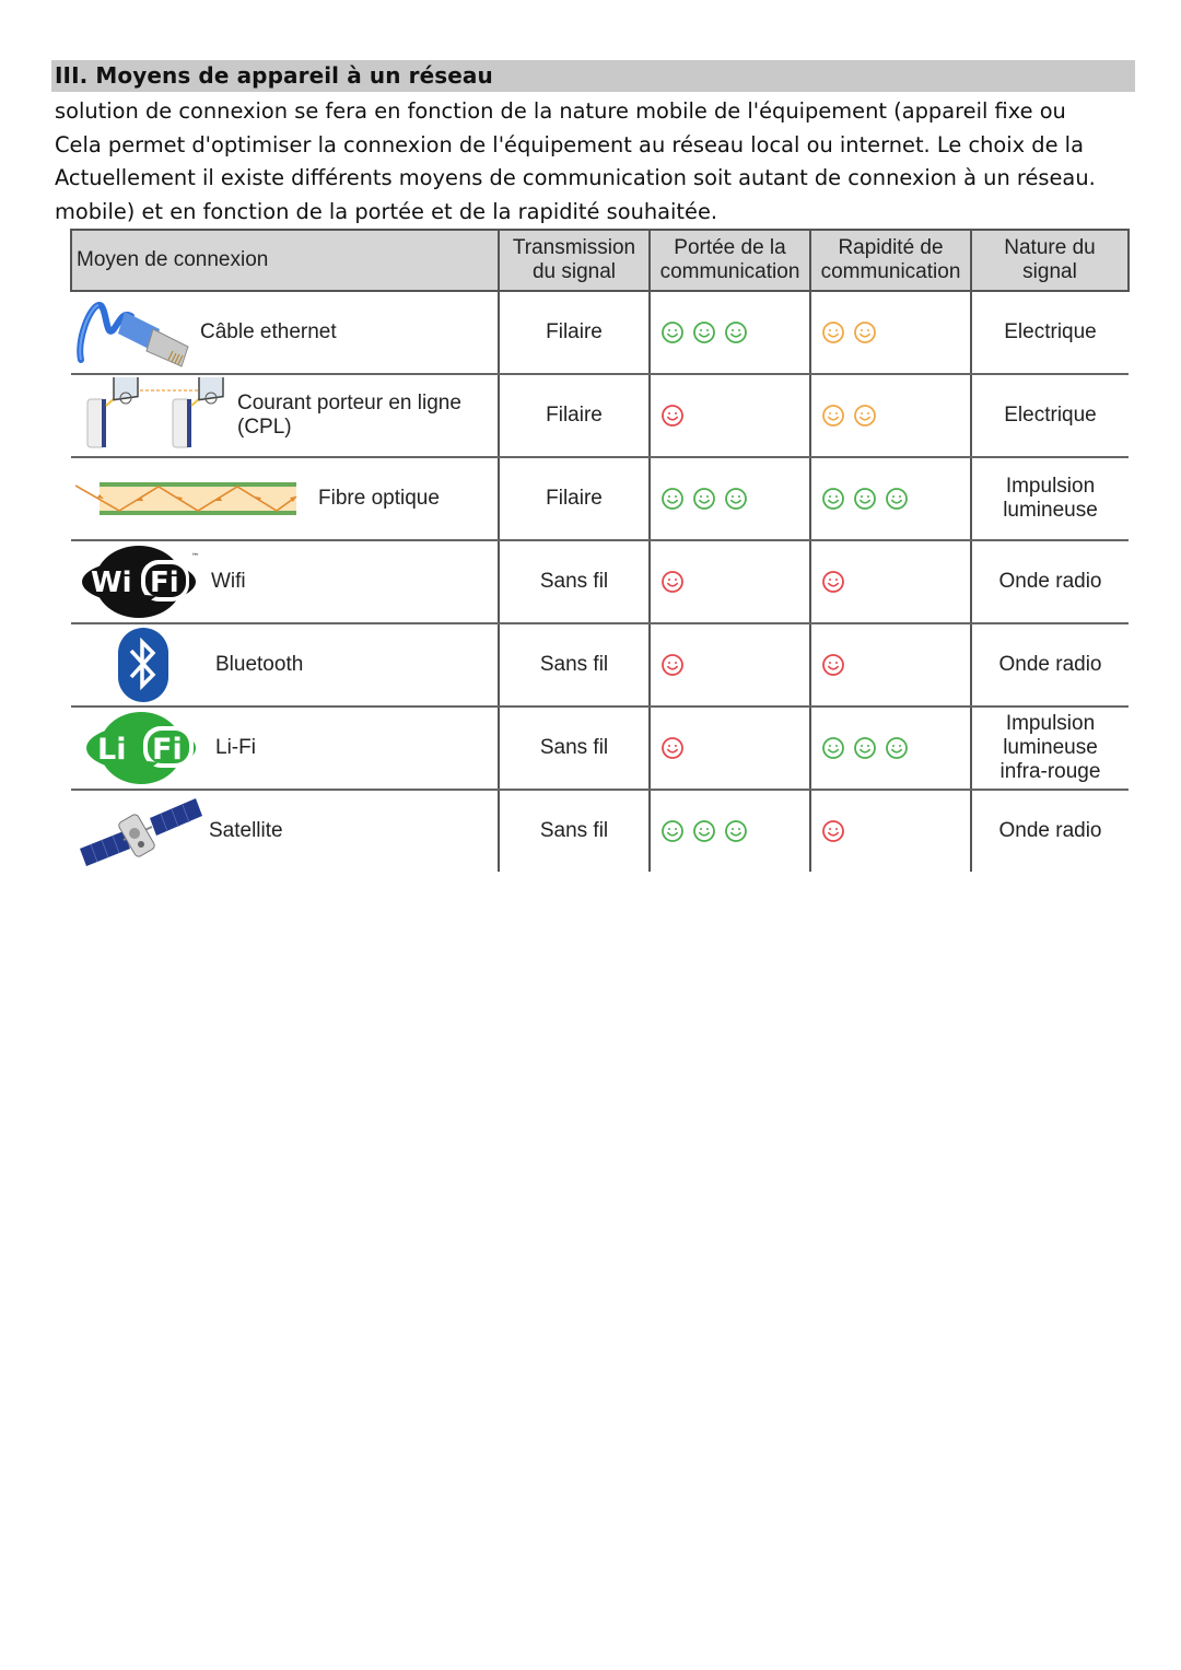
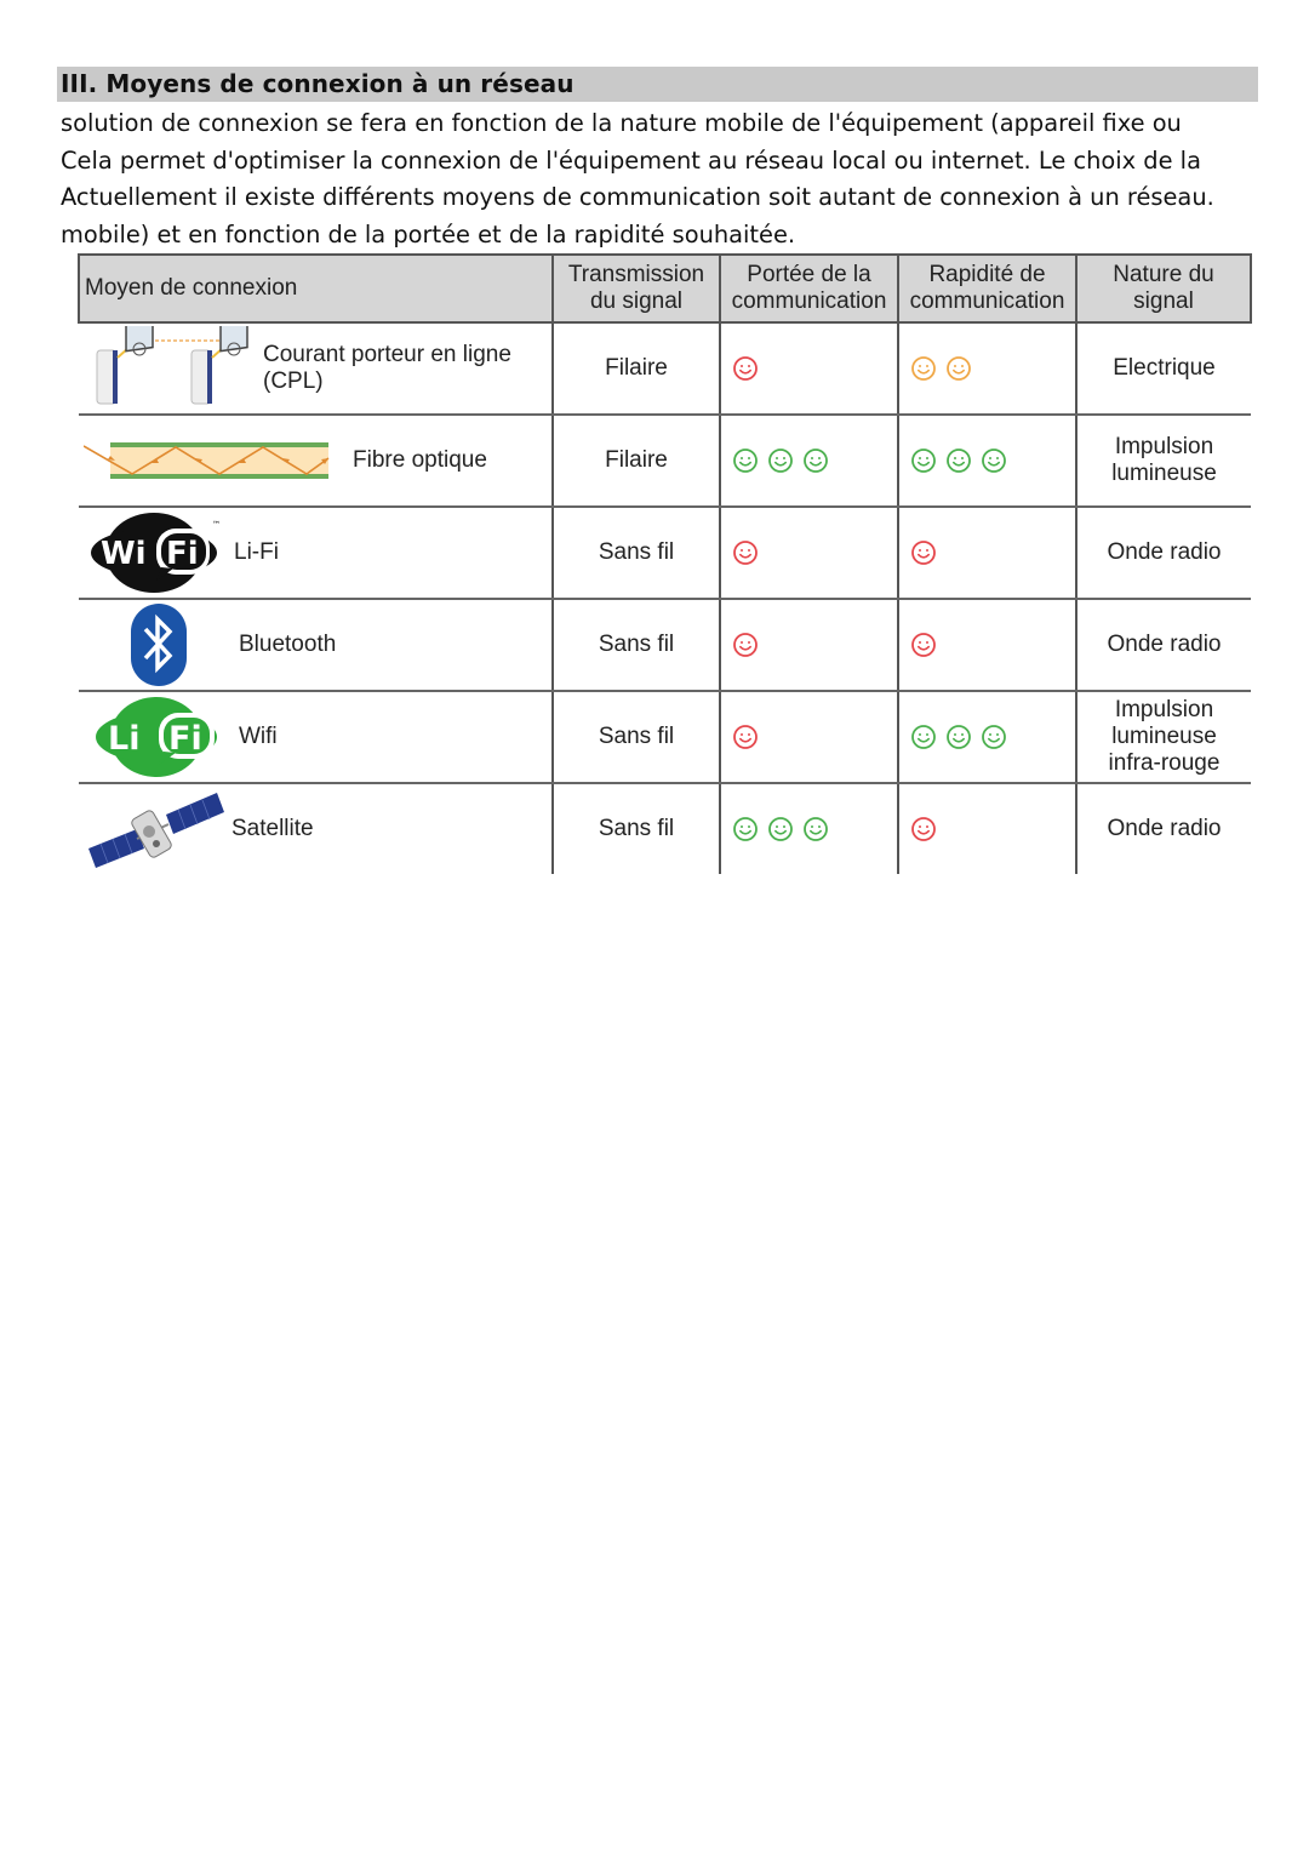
- III. Moyens de appareil à un réseau
+ III. Moyens de connexion à un réseau
  solution de connexion se fera en fonction de la nature mobile de l'équipement (appareil fixe ou
  Cela permet d'optimiser la connexion de l'équipement au réseau local ou internet. Le choix de la
  Actuellement il existe différents moyens de communication soit autant de connexion à un réseau.
  mobile) et en fonction de la portée et de la rapidité souhaitée.
  Moyen de connexion	Transmissiondu signal	Portée de lacommunication	Rapidité decommunication	Nature dusignal
- Câble ethernet	Filaire			Electrique
  Courant porteur en ligne(CPL)	Filaire			Electrique
  Fibre optique	Filaire			Impulsionlumineuse
- Wi Fi ™ Wifi	Sans fil			Onde radio
+ Wi Fi ™ Li-Fi	Sans fil			Onde radio
  Bluetooth	Sans fil			Onde radio
- Li Fi Li-Fi	Sans fil			Impulsionlumineuseinfra-rouge
+ Li Fi Wifi	Sans fil			Impulsionlumineuseinfra-rouge
  Satellite	Sans fil			Onde radio
